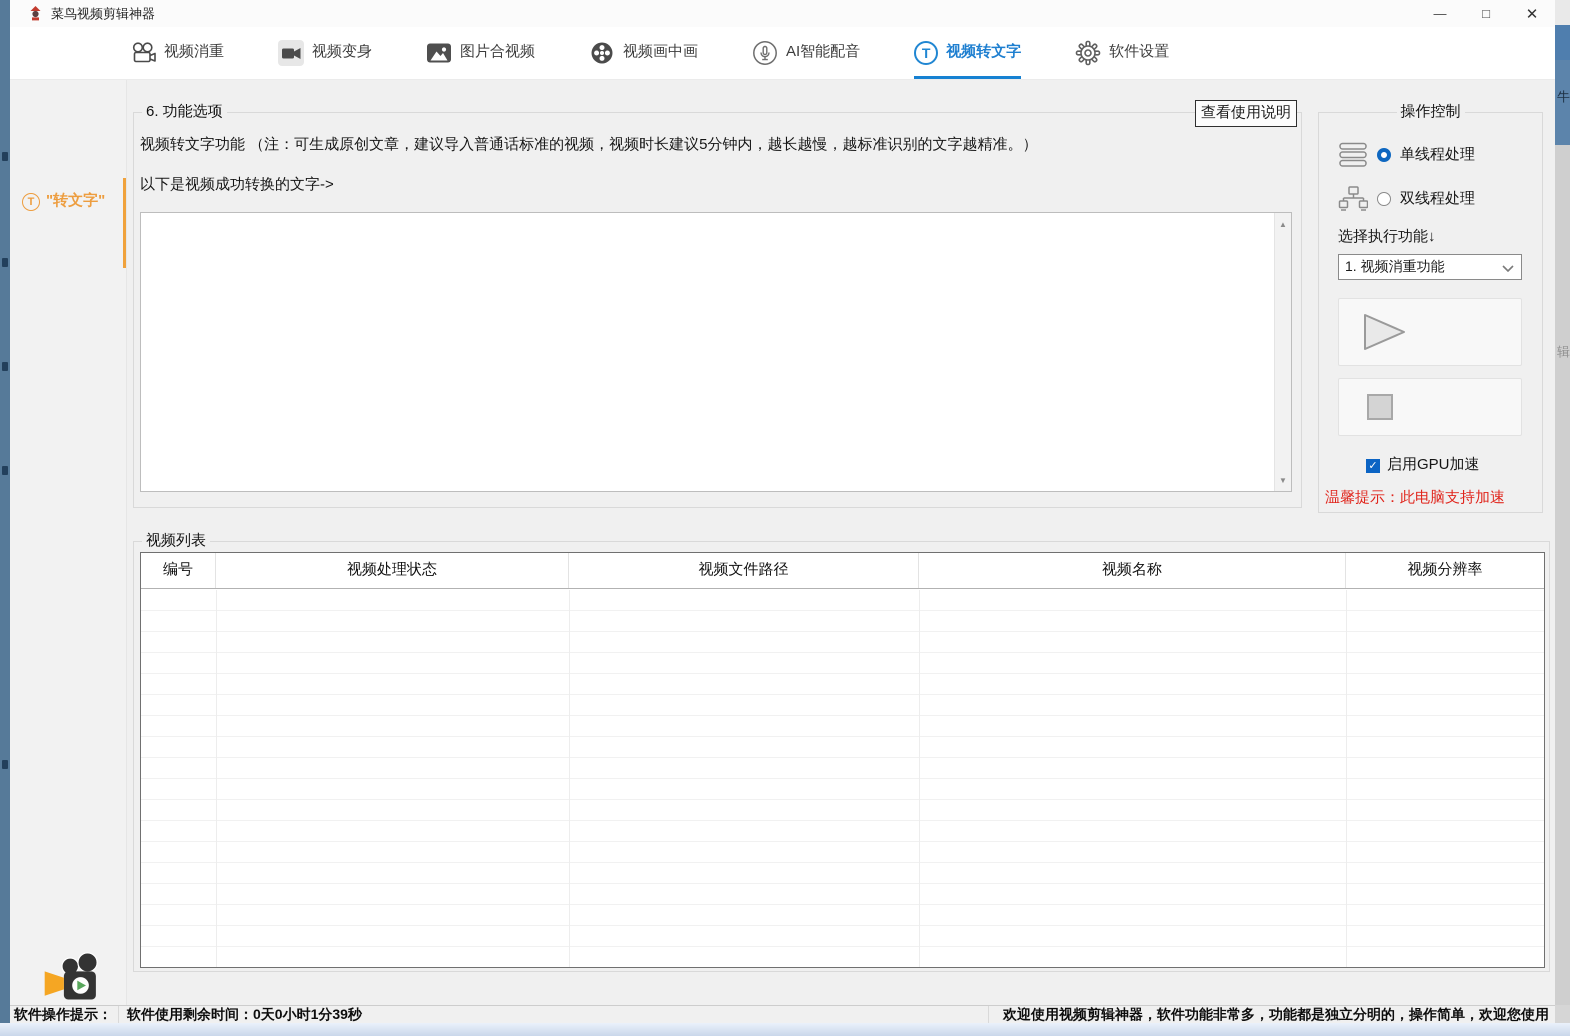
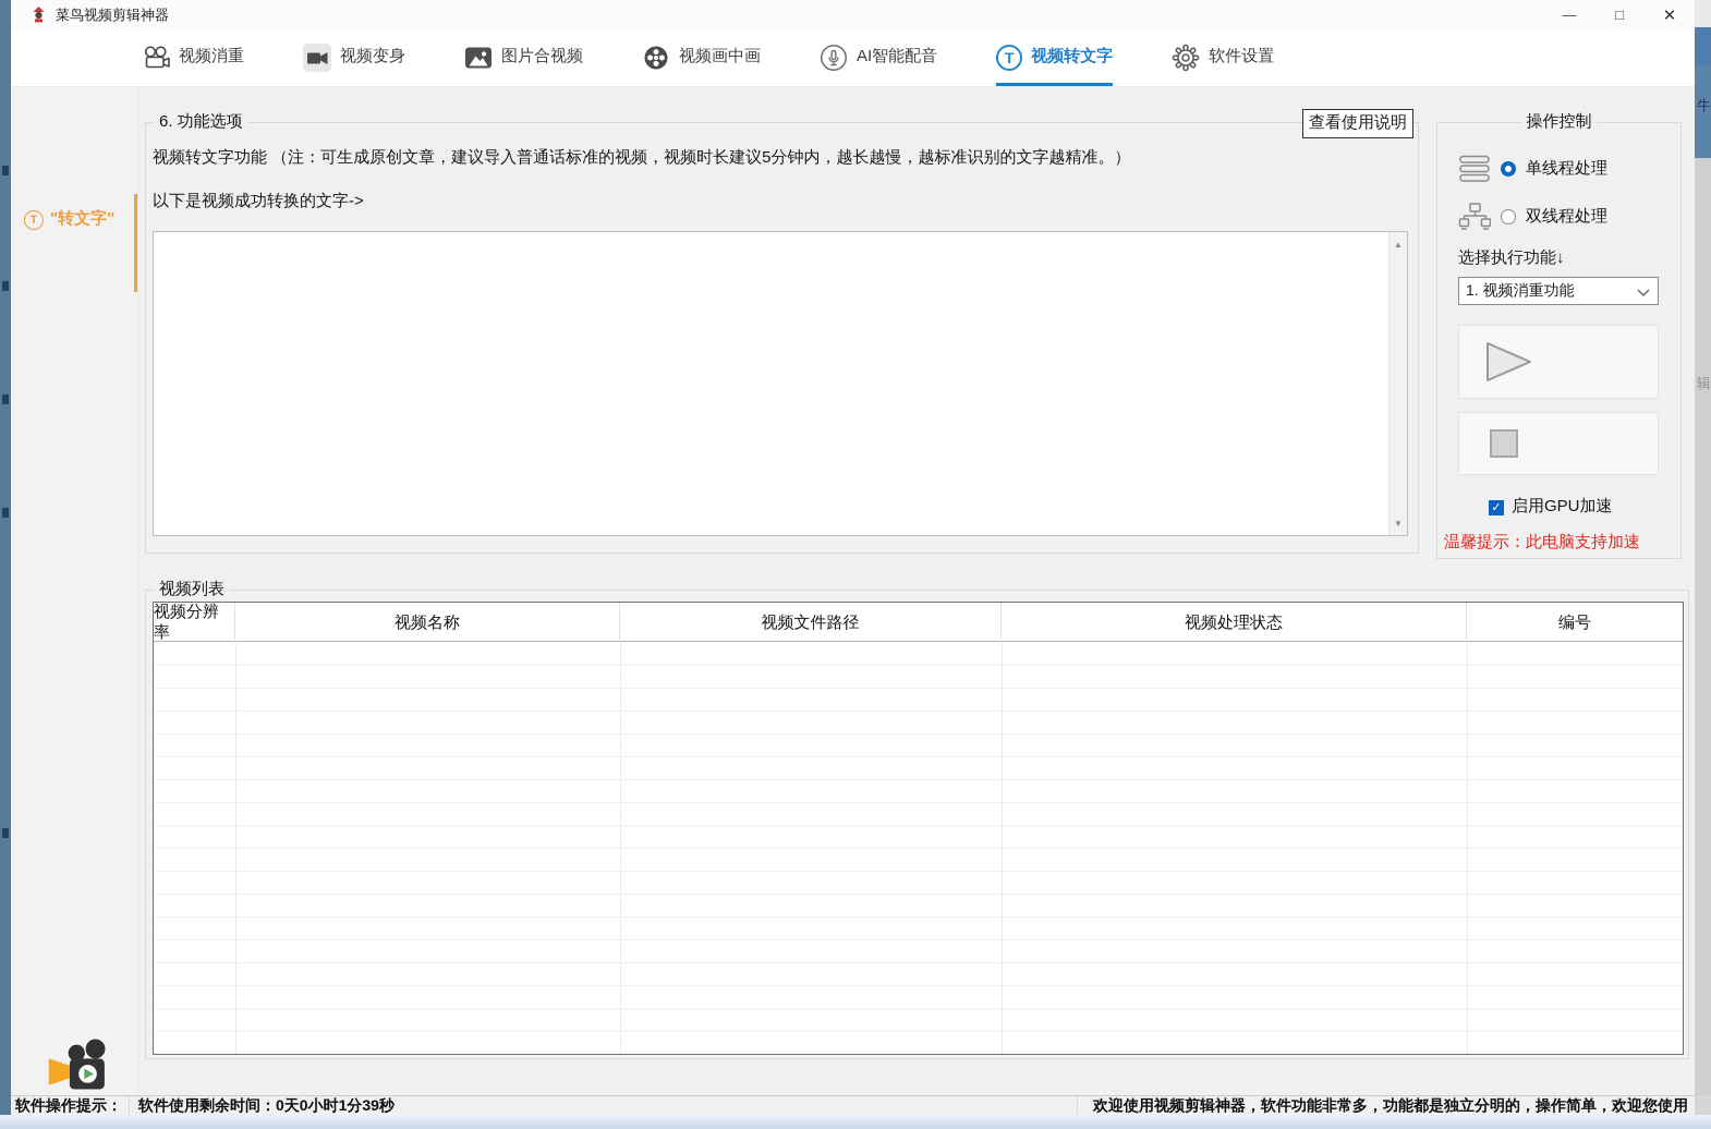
  牛
  辑
  菜鸟视频剪辑神器
  —
  □
  ✕
  视频消重
  视频变身
  图片合视频
  视频画中画
  AI智能配音
  T
  视频转文字
  软件设置
  T
  "转文字"
  6. 功能选项
  查看使用说明
  视频转文字功能 （注：可生成原创文章，建议导入普通话标准的视频，视频时长建议5分钟内，越长越慢，越标准识别的文字越精准。）
  以下是视频成功转换的文字->
  ▲
  ▼
  视频列表
- 编号
+ 视频分辨率
- 视频处理状态
+ 视频名称
  视频文件路径
- 视频名称
+ 视频处理状态
- 视频分辨率
+ 编号
  操作控制
  单线程处理
  双线程处理
  选择执行功能↓
  1. 视频消重功能
  ✓
  启用GPU加速
  温馨提示：此电脑支持加速
  软件操作提示：
  软件使用剩余时间：0天0小时1分39秒
  欢迎使用视频剪辑神器，软件功能非常多，功能都是独立分明的，操作简单，欢迎您使用
